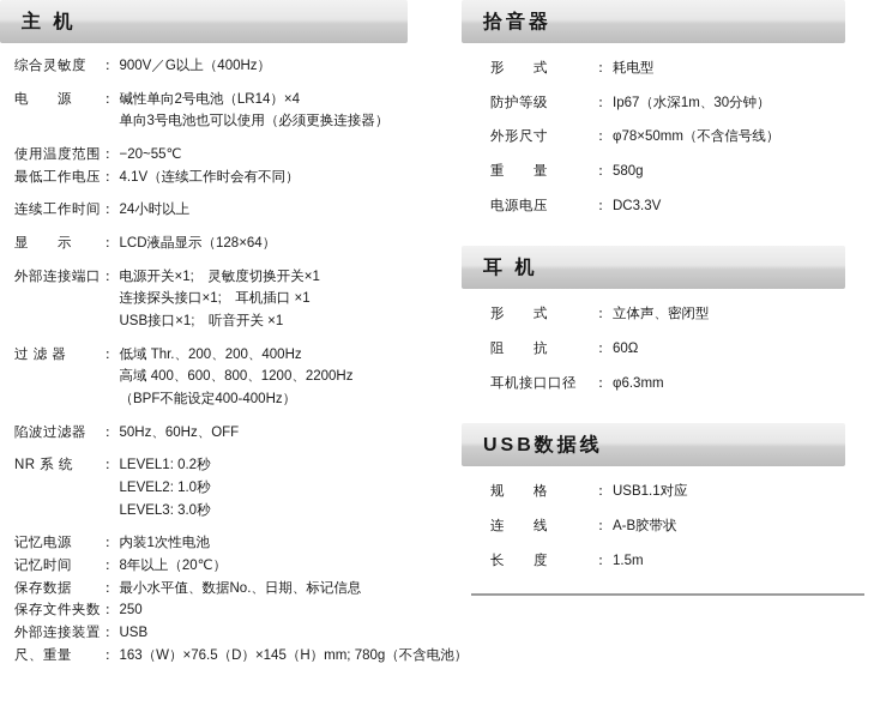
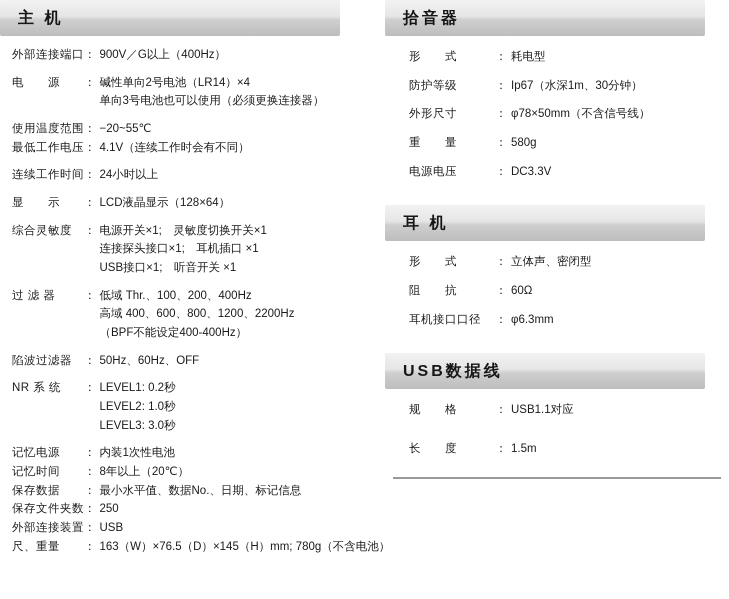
  主 机
- 综合灵敏度	：	900V／G以上（400Hz）
+ 外部连接端口	：	900V／G以上（400Hz）
  电 源	：	碱性单向2号电池（LR14）×4
  		单向3号电池也可以使用（必须更换连接器）
  使用温度范围	：	−20~55℃
  最低工作电压	：	4.1V（连续工作时会有不同）
  连续工作时间	：	24小时以上
  显 示	：	LCD液晶显示（128×64）
- 外部连接端口	：	电源开关×1; 灵敏度切换开关×1
+ 综合灵敏度	：	电源开关×1; 灵敏度切换开关×1
  		连接探头接口×1; 耳机插口 ×1
  		USB接口×1; 听音开关 ×1
- 过 滤 器	：	低域 Thr.、200、200、400Hz
+ 过 滤 器	：	低域 Thr.、100、200、400Hz
  		高域 400、600、800、1200、2200Hz
  		（BPF不能设定400-400Hz）
  陷波过滤器	：	50Hz、60Hz、OFF
  NR 系 统	：	LEVEL1: 0.2秒
  		LEVEL2: 1.0秒
  		LEVEL3: 3.0秒
  记忆电源	：	内装1次性电池
  记忆时间	：	8年以上（20℃）
  保存数据	：	最小水平值、数据No.、日期、标记信息
  保存文件夹数	：	250
  外部连接装置	：	USB
  尺、重量	：	163（W）×76.5（D）×145（H）mm; 780g（不含电池）
  拾音器
  形 式	：	耗电型
  防护等级	：	Ip67（水深1m、30分钟）
  外形尺寸	：	φ78×50mm（不含信号线）
  重 量	：	580g
  电源电压	：	DC3.3V
  耳 机
  形 式	：	立体声、密闭型
  阻 抗	：	60Ω
  耳机接口口径	：	φ6.3mm
  USB数据线
  规 格	：	USB1.1对应
- 连 线	：	A-B胶带状
  长 度	：	1.5m
